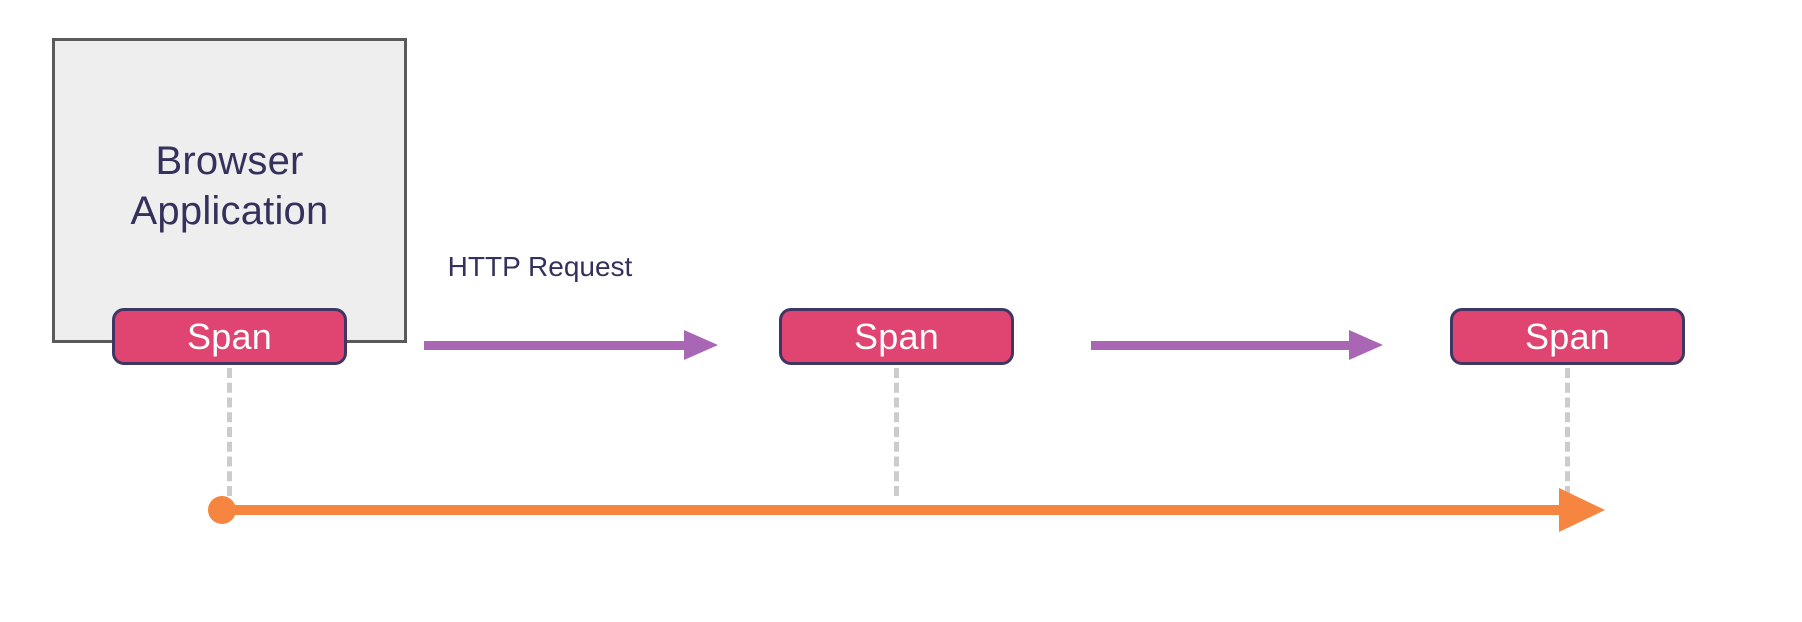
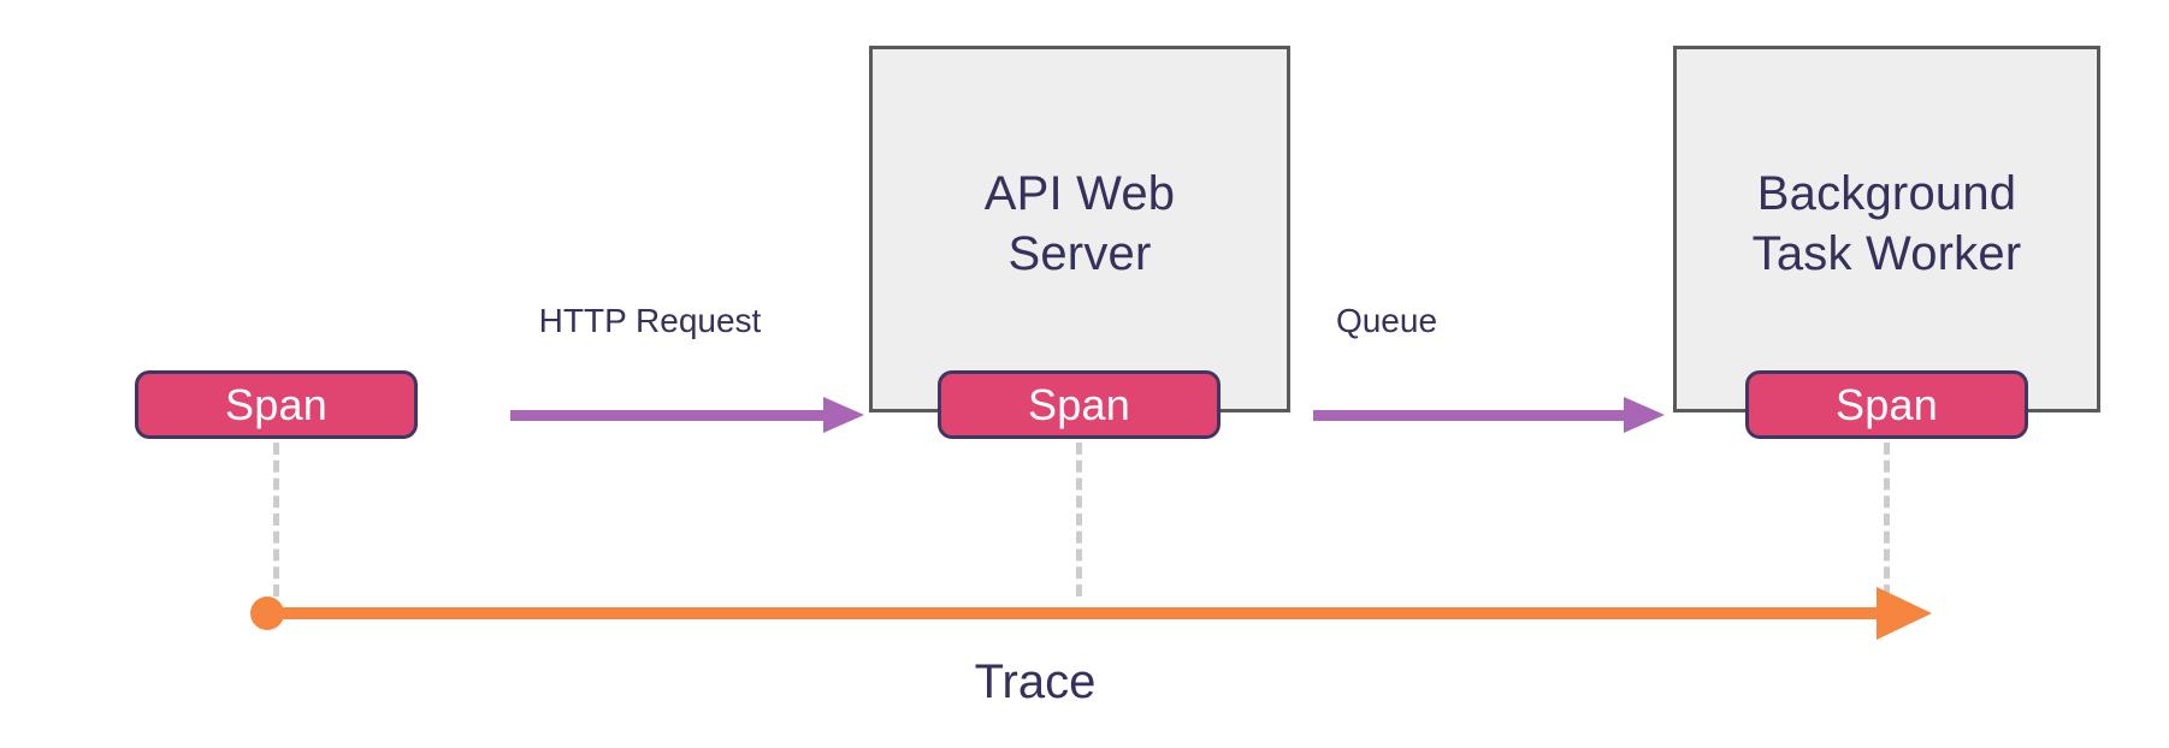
- Browser
- Application
  Span
+ API Web
+ Server
  Span
+ Background
+ Task Worker
  Span
  HTTP Request
+ Queue
+ Trace
